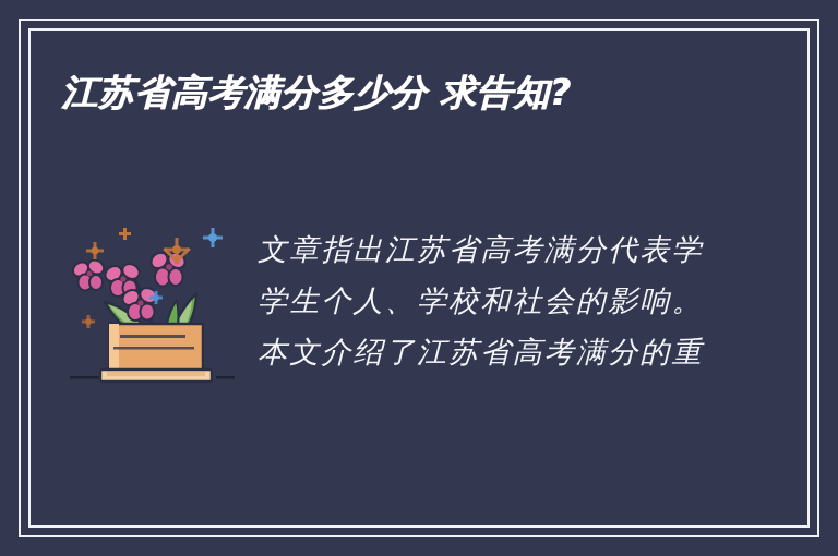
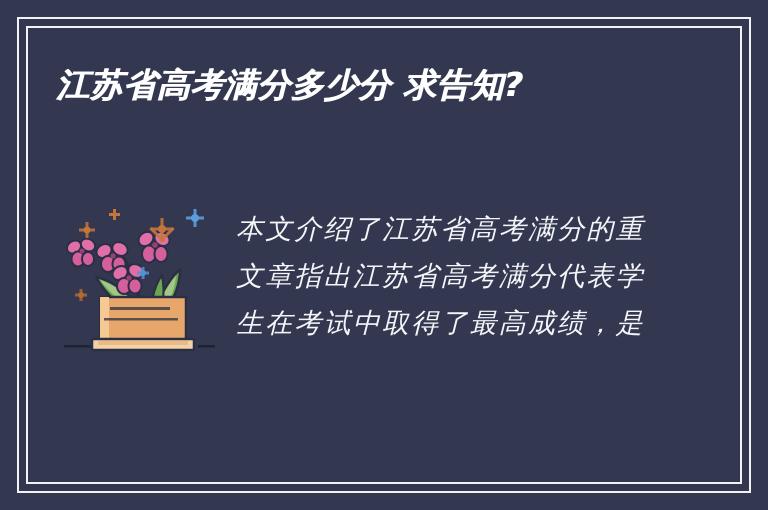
  江苏省高考满分多少分 求告知?
- 文章指出江苏省高考满分代表学
+ 本文介绍了江苏省高考满分的重
- 学生个人、学校和社会的影响。
- 本文介绍了江苏省高考满分的重
+ 文章指出江苏省高考满分代表学
+ 生在考试中取得了最高成绩，是
